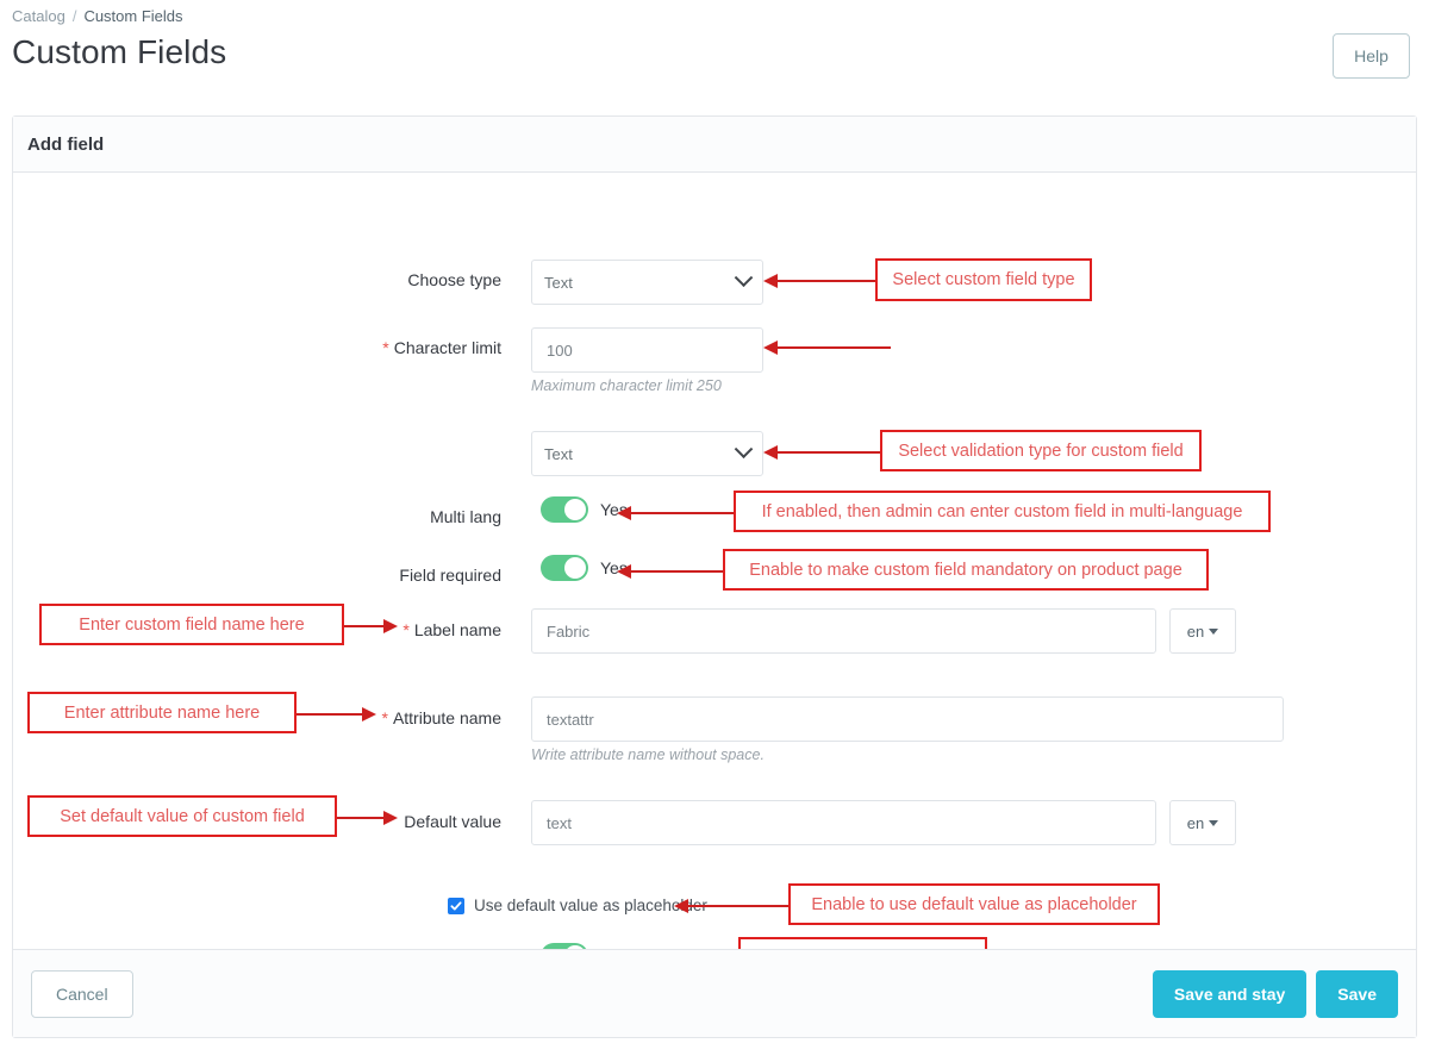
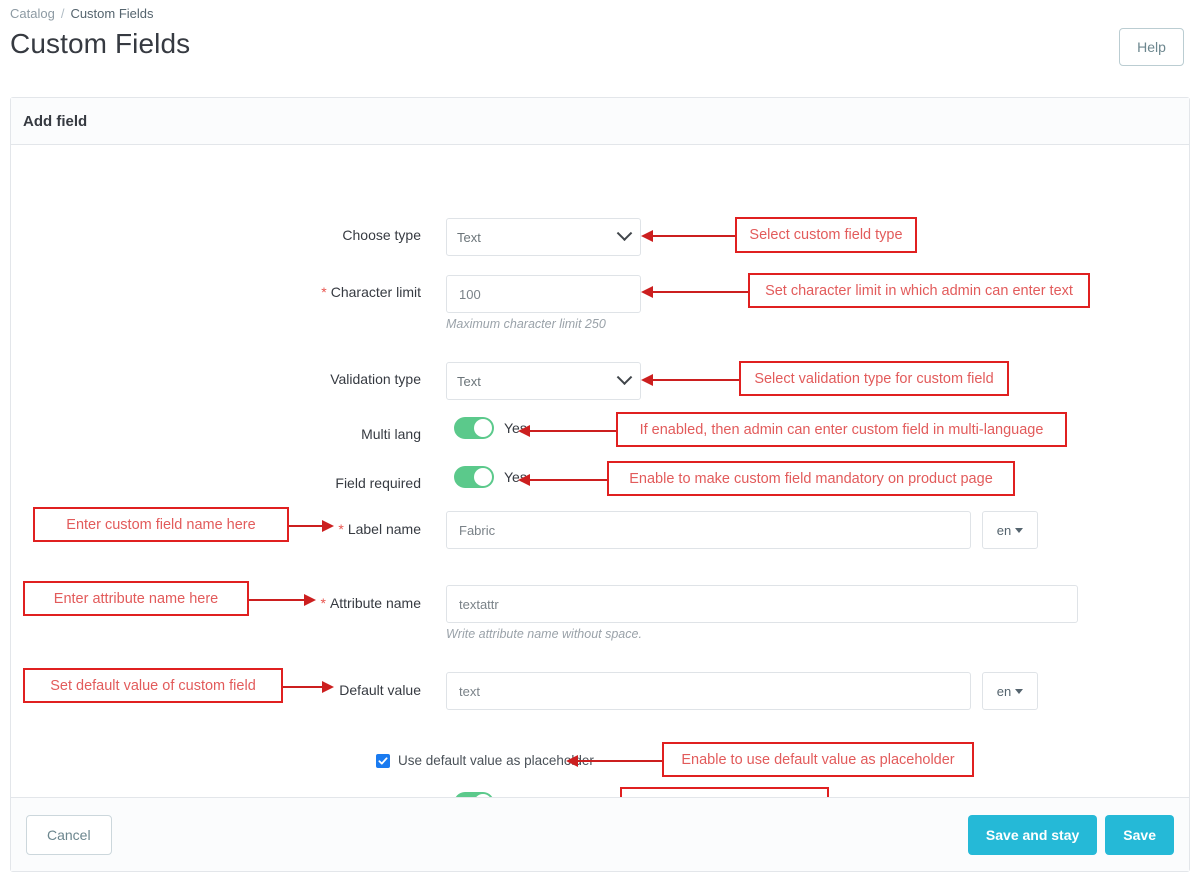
  Catalog / Custom Fields
  Custom Fields
  Help
  Add field
  Choose type
  Text
  Select custom field type
  * Character limit
  100
  Maximum character limit 250
+ Set character limit in which admin can enter text
+ Validation type
  Text
  Select validation type for custom field
  Multi lang
  If enabled, then admin can enter custom field in multi-language
  Field required
  Enable to make custom field mandatory on product page
  * Label name
  Fabric
  en
  Enter custom field name here
  * Attribute name
  textattr
  Write attribute name without space.
  Enter attribute name here
  Default value
  text
  en
  Set default value of custom field
  Use default value as placeh
  Enable to use default value as placeholder
  Cancel
  Save and stay
  Save
